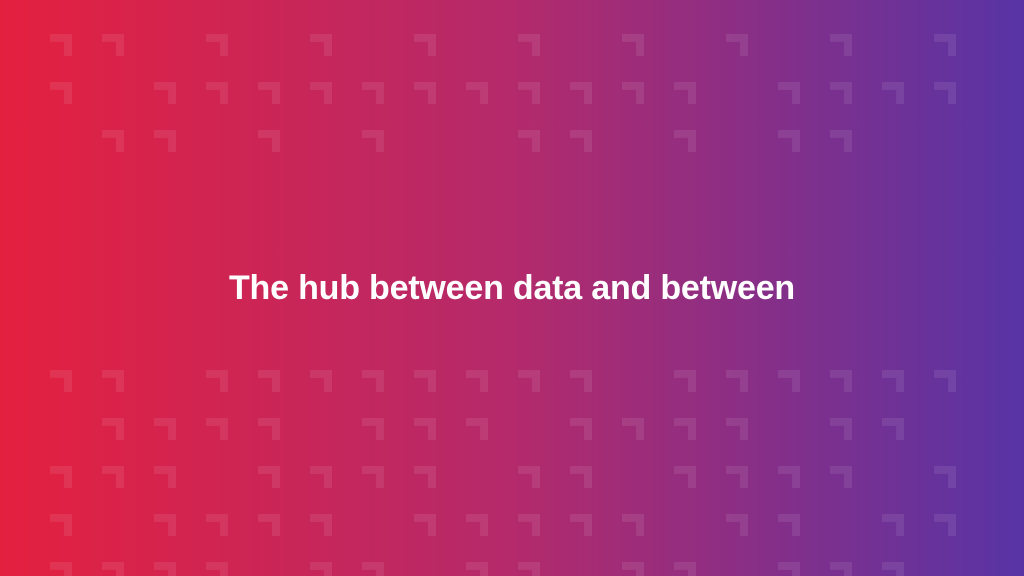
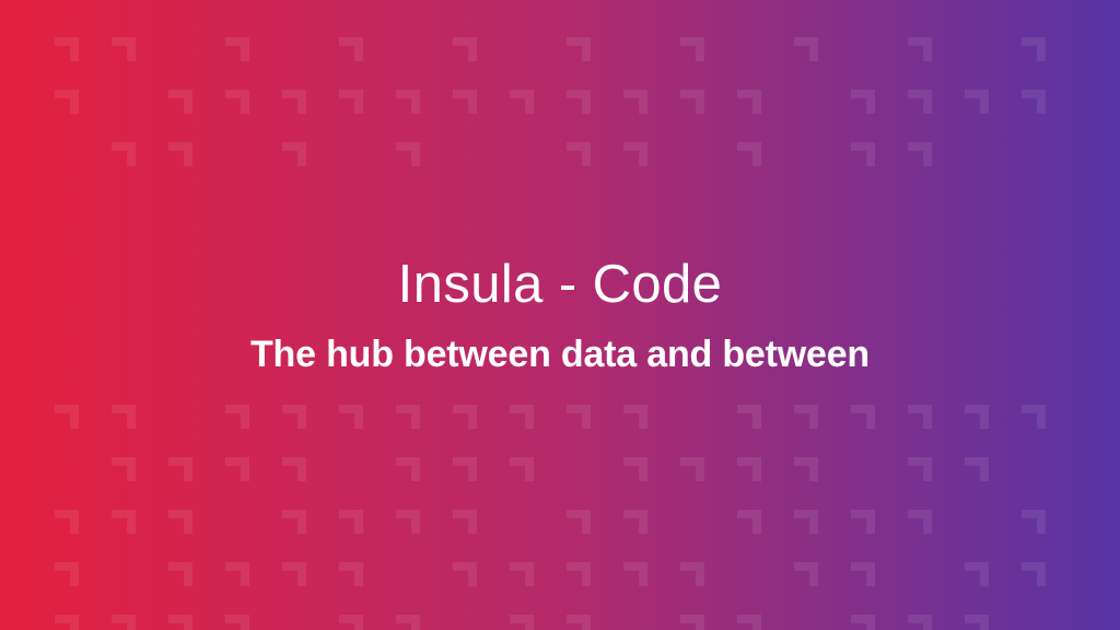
+ Insula - Code
  The hub between data and between
